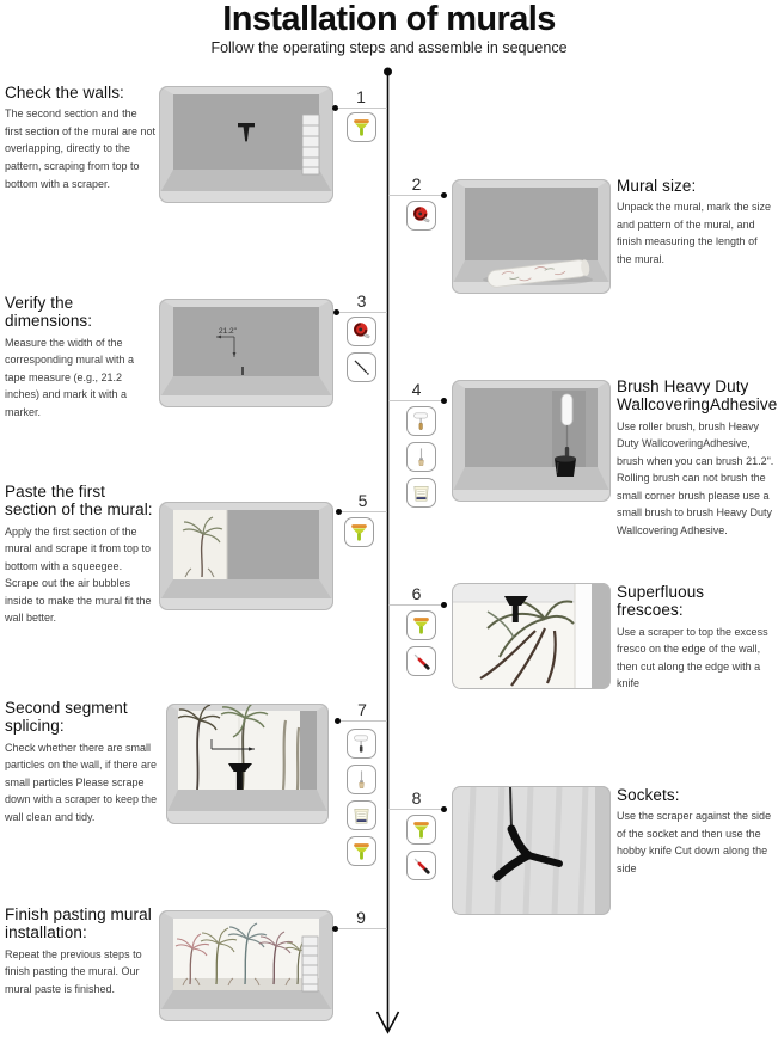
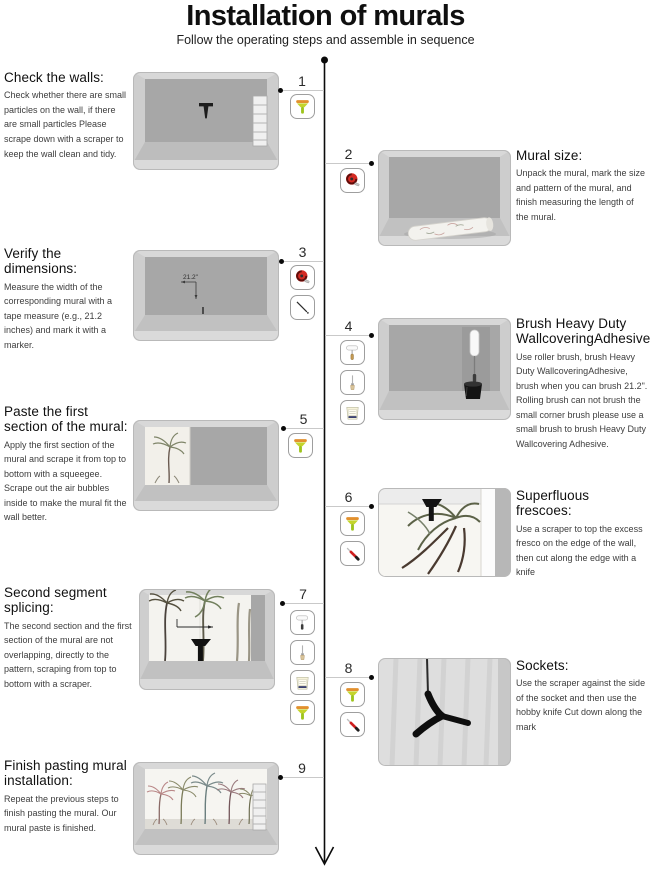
  Installation of murals
  Follow the operating steps and assemble in sequence
  Check the walls:
- The second section and the first section of the mural are not overlapping, directly to the pattern, scraping from top to bottom with a scraper.
+ Check whether there are small particles on the wall, if there are small particles Please scrape down with a scraper to keep the wall clean and tidy.
  1
  2
  Mural size:
  Unpack the mural, mark the size and pattern of the mural, and finish measuring the length of the mural.
  Verify the dimensions:
  Measure the width of the corresponding mural with a tape measure (e.g., 21.2 inches) and mark it with a marker.
  3
  4
  Brush Heavy Duty WallcoveringAdhesive
  Use roller brush, brush Heavy Duty WallcoveringAdhesive, brush when you can brush 21.2". Rolling brush can not brush the small corner brush please use a small brush to brush Heavy Duty Wallcovering Adhesive.
  Paste the first section of the mural:
  Apply the first section of the mural and scrape it from top to bottom with a squeegee. Scrape out the air bubbles inside to make the mural fit the wall better.
  5
  6
  Superfluous frescoes:
  Use a scraper to top the excess fresco on the edge of the wall, then cut along the edge with a knife
  Second segment splicing:
- Check whether there are small particles on the wall, if there are small particles Please scrape down with a scraper to keep the wall clean and tidy.
+ The second section and the first section of the mural are not overlapping, directly to the pattern, scraping from top to bottom with a scraper.
  7
  8
  Sockets:
- Use the scraper against the side of the socket and then use the hobby knife Cut down along the side
+ Use the scraper against the side of the socket and then use the hobby knife Cut down along the mark
  Finish pasting mural installation:
  Repeat the previous steps to finish pasting the mural. Our mural paste is finished.
  9
